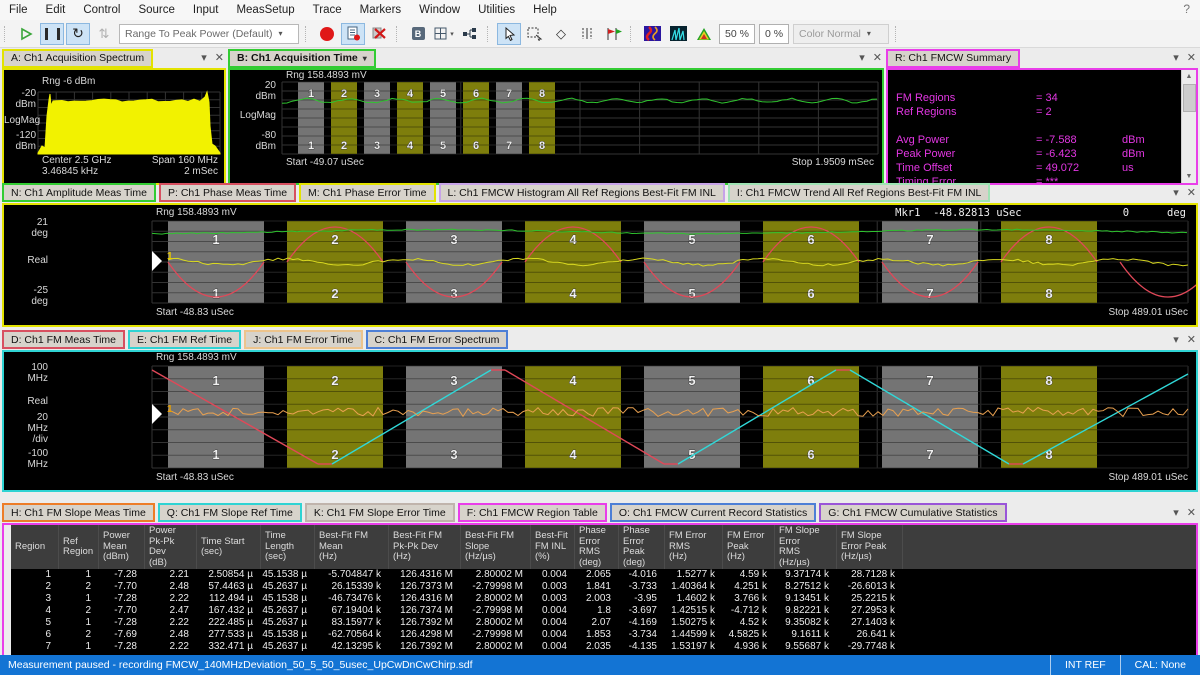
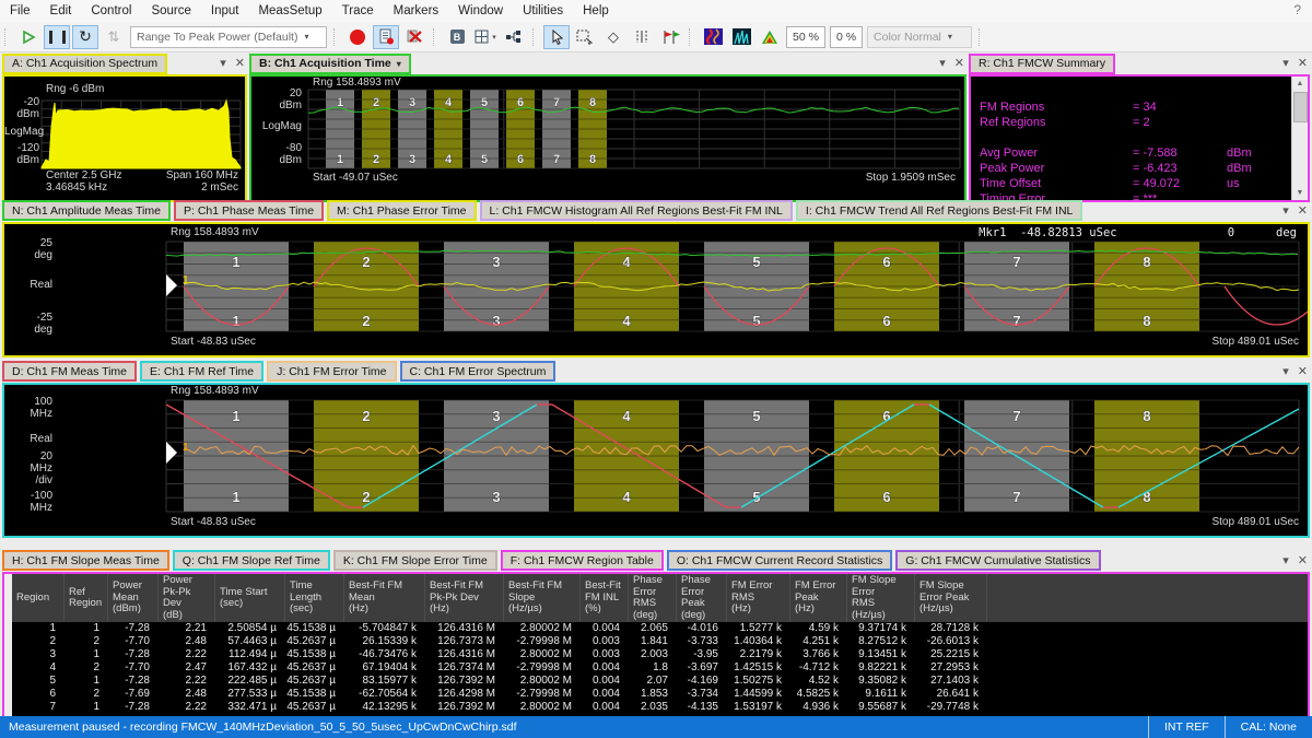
  File
  Edit
  Control
  Source
  Input
  MeasSetup
  Trace
  Markers
  Window
  Utilities
  Help
  ?
  ↻
  ⇅
  Range To Peak Power (Default)
  ▾
  B
  ◇
  50 %
  0 %
  Color Normal
  ▾
  A: Ch1 Acquisition Spectrum
  ▾ ✕
  Rng -6 dBm
  -20
  dBm
  LogMag
  -120
  dBm
  Center 2.5 GHz
  Span 160 MHz
  3.46845 kHz
  2 mSec
  B: Ch1 Acquisition Time
  ▾
  ▾ ✕
  1
  1
  2
  2
  3
  3
  4
  4
  5
  5
  6
  6
  7
  7
  8
  8
  Rng 158.4893 mV
  20
  dBm
  LogMag
  -80
  dBm
  Start -49.07 uSec
  Stop 1.9509 mSec
  R: Ch1 FMCW Summary
  ▾ ✕
  FM Regions
  = 34
  Ref Regions
  = 2
  Avg Power
  = -7.588
  dBm
  Peak Power
  = -6.423
  dBm
  Time Offset
  = 49.072
  us
  Timing Error
  = ***
  N: Ch1 Amplitude Meas Time
  P: Ch1 Phase Meas Time
  M: Ch1 Phase Error Time
  L: Ch1 FMCW Histogram All Ref Regions Best-Fit FM INL
  I: Ch1 FMCW Trend All Ref Regions Best-Fit FM INL
  ▾ ✕
  1
  1
  2
  2
  3
  3
  4
  4
  5
  5
  6
  6
  7
  7
  8
  8
  1
  Rng 158.4893 mV
  Mkr1 -48.82813 uSec 0 deg
- 21
+ 25
  deg
  Real
  -25
  deg
  Start -48.83 uSec
  Stop 489.01 uSec
  D: Ch1 FM Meas Time
  E: Ch1 FM Ref Time
  J: Ch1 FM Error Time
  C: Ch1 FM Error Spectrum
  ▾ ✕
  1
  1
  2
  2
  3
  3
  4
  4
  5
  5
  6
  6
  7
  7
  8
  8
  1
  Rng 158.4893 mV
  100
  MHz
  Real
  20
  MHz
  /div
  -100
  MHz
  Start -48.83 uSec
  Stop 489.01 uSec
  H: Ch1 FM Slope Meas Time
  Q: Ch1 FM Slope Ref Time
  K: Ch1 FM Slope Error Time
  F: Ch1 FMCW Region Table
  O: Ch1 FMCW Current Record Statistics
  G: Ch1 FMCW Cumulative Statistics
  ▾ ✕
  Region
  Ref
  Region
  Power
  Mean
  (dBm)
  Power
  Pk-Pk
  Dev
  (dB)
  Time Start
  (sec)
  Time
  Length
  (sec)
  Best-Fit FM
  Mean
  (Hz)
  Best-Fit FM
  Pk-Pk Dev
  (Hz)
  Best-Fit FM
  Slope
  (Hz/µs)
  Best-Fit
  FM INL
  (%)
  Phase
  Error
  RMS
  (deg)
  Phase
  Error
  Peak
  (deg)
  FM Error
  RMS
  (Hz)
  FM Error
  Peak
  (Hz)
  FM Slope
  Error
  RMS
  (Hz/µs)
  FM Slope
  Error Peak
  (Hz/µs)
  1
  1
  -7.28
  2.21
  2.50854 µ
  45.1538 µ
  -5.704847 k
  126.4316 M
  2.80002 M
  0.004
  2.065
  -4.016
  1.5277 k
  4.59 k
  9.37174 k
  28.7128 k
  2
  2
  -7.70
  2.48
  57.4463 µ
  45.2637 µ
  26.15339 k
  126.7373 M
  -2.79998 M
  0.003
  1.841
  -3.733
  1.40364 k
  4.251 k
  8.27512 k
  -26.6013 k
  3
  1
  -7.28
  2.22
  112.494 µ
  45.1538 µ
  -46.73476 k
  126.4316 M
  2.80002 M
  0.003
  2.003
  -3.95
- 1.4602 k
+ 2.2179 k
  3.766 k
  9.13451 k
  25.2215 k
  4
  2
  -7.70
  2.47
  167.432 µ
  45.2637 µ
  67.19404 k
  126.7374 M
  -2.79998 M
  0.004
  1.8
  -3.697
  1.42515 k
  -4.712 k
  9.82221 k
  27.2953 k
  5
  1
  -7.28
  2.22
  222.485 µ
  45.2637 µ
  83.15977 k
  126.7392 M
  2.80002 M
  0.004
  2.07
  -4.169
  1.50275 k
  4.52 k
  9.35082 k
  27.1403 k
  6
  2
  -7.69
  2.48
  277.533 µ
  45.1538 µ
  -62.70564 k
  126.4298 M
  -2.79998 M
  0.004
  1.853
  -3.734
  1.44599 k
  4.5825 k
  9.1611 k
  26.641 k
  7
  1
  -7.28
  2.22
  332.471 µ
  45.2637 µ
  42.13295 k
  126.7392 M
  2.80002 M
  0.004
  2.035
  -4.135
  1.53197 k
  4.936 k
  9.55687 k
  -29.7748 k
  Measurement paused - recording FMCW_140MHzDeviation_50_5_50_5usec_UpCwDnCwChirp.sdf
  INT REF
  CAL: None
